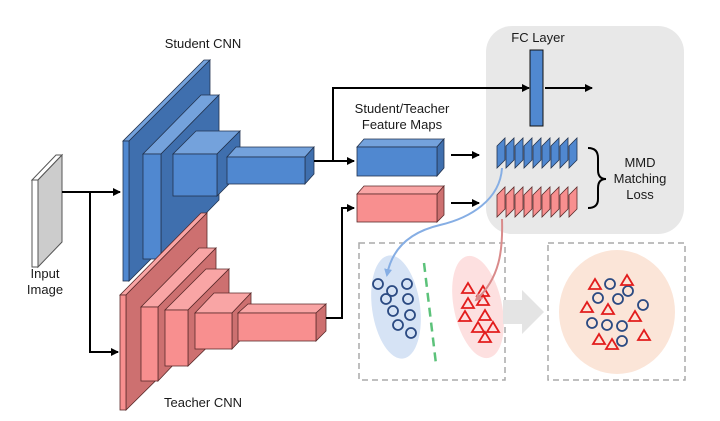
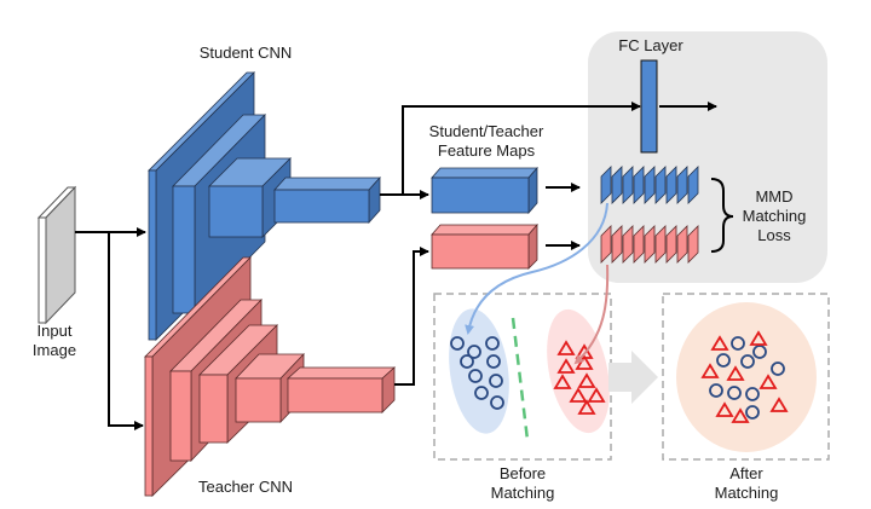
  Input Image
  Student CNN
  Teacher CNN
  Student/Teacher Feature Maps
  FC Layer
  MMD Matching Loss
+ Before Matching
+ After Matching
